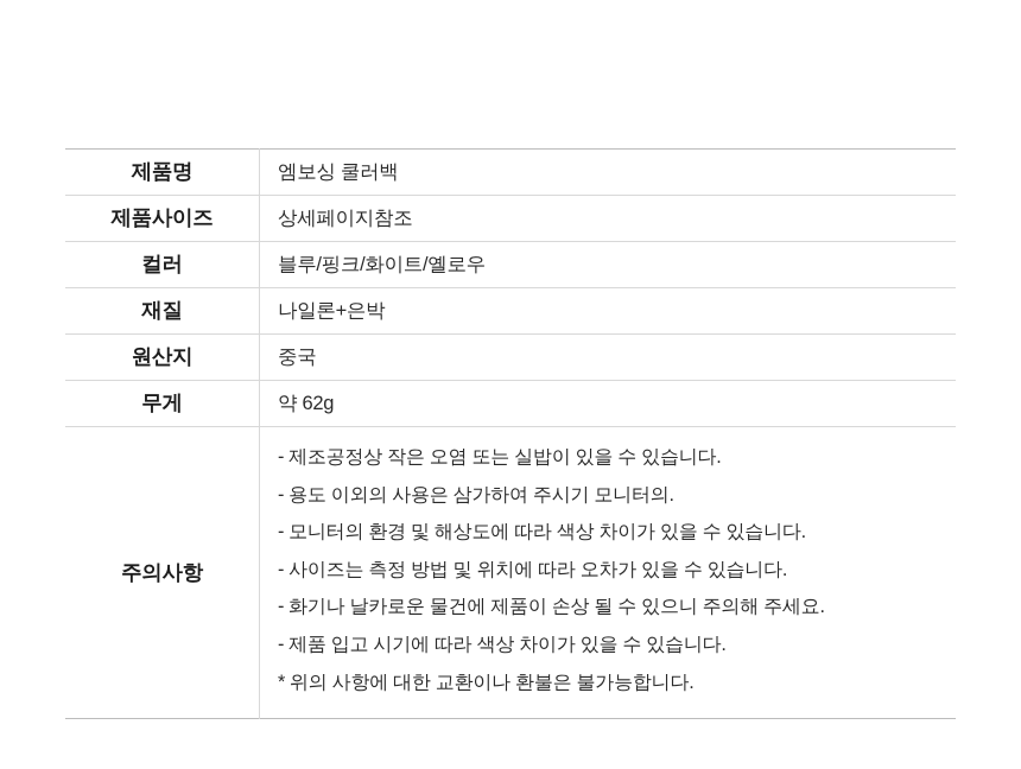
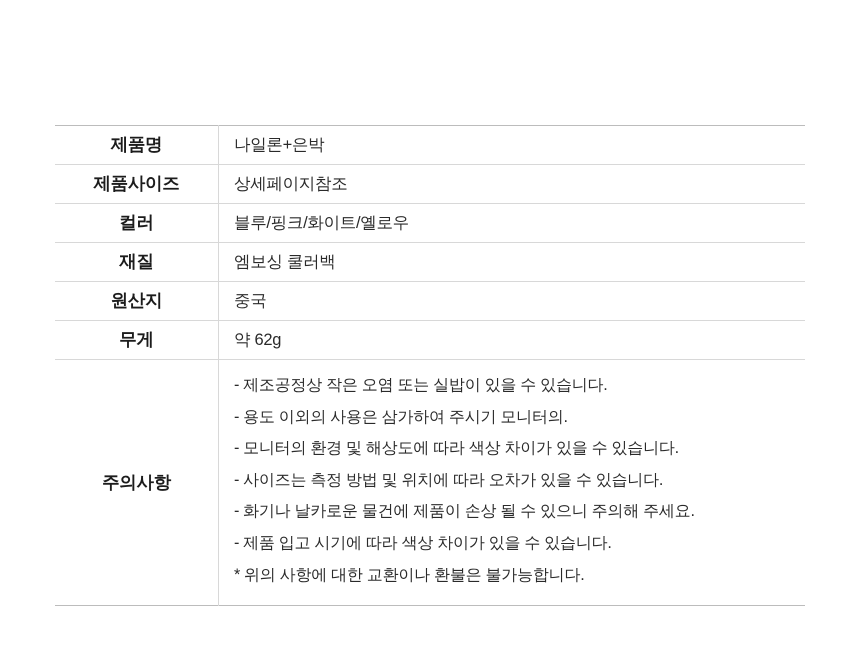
- 제품명	엠보싱 쿨러백
+ 제품명	나일론+은박
  제품사이즈	상세페이지참조
  컬러	블루/핑크/화이트/옐로우
- 재질	나일론+은박
+ 재질	엠보싱 쿨러백
  원산지	중국
  무게	약 62g
  주의사항	- 제조공정상 작은 오염 또는 실밥이 있을 수 있습니다. - 용도 이외의 사용은 삼가하여 주시기 모니터의. - 모니터의 환경 및 해상도에 따라 색상 차이가 있을 수 있습니다. - 사이즈는 측정 방법 및 위치에 따라 오차가 있을 수 있습니다. - 화기나 날카로운 물건에 제품이 손상 될 수 있으니 주의해 주세요. - 제품 입고 시기에 따라 색상 차이가 있을 수 있습니다. * 위의 사항에 대한 교환이나 환불은 불가능합니다.
